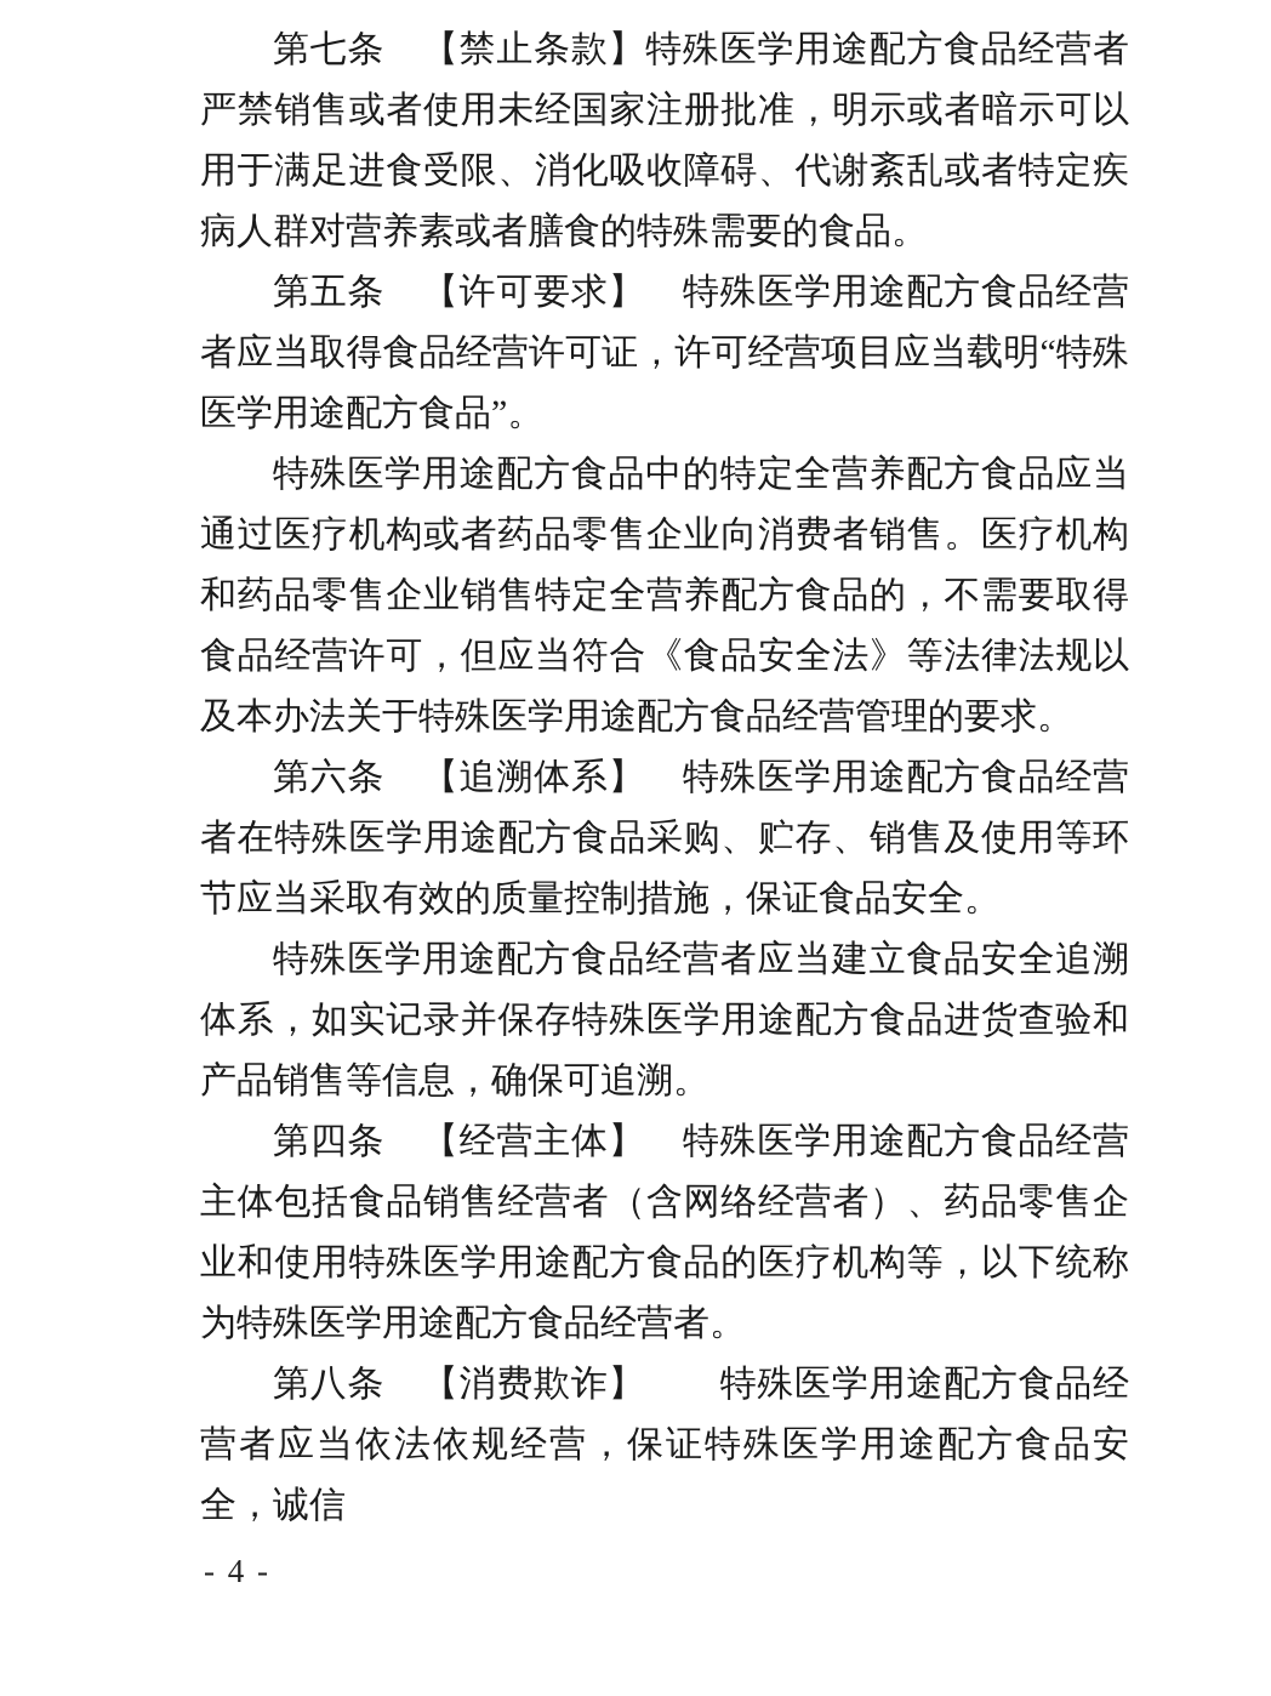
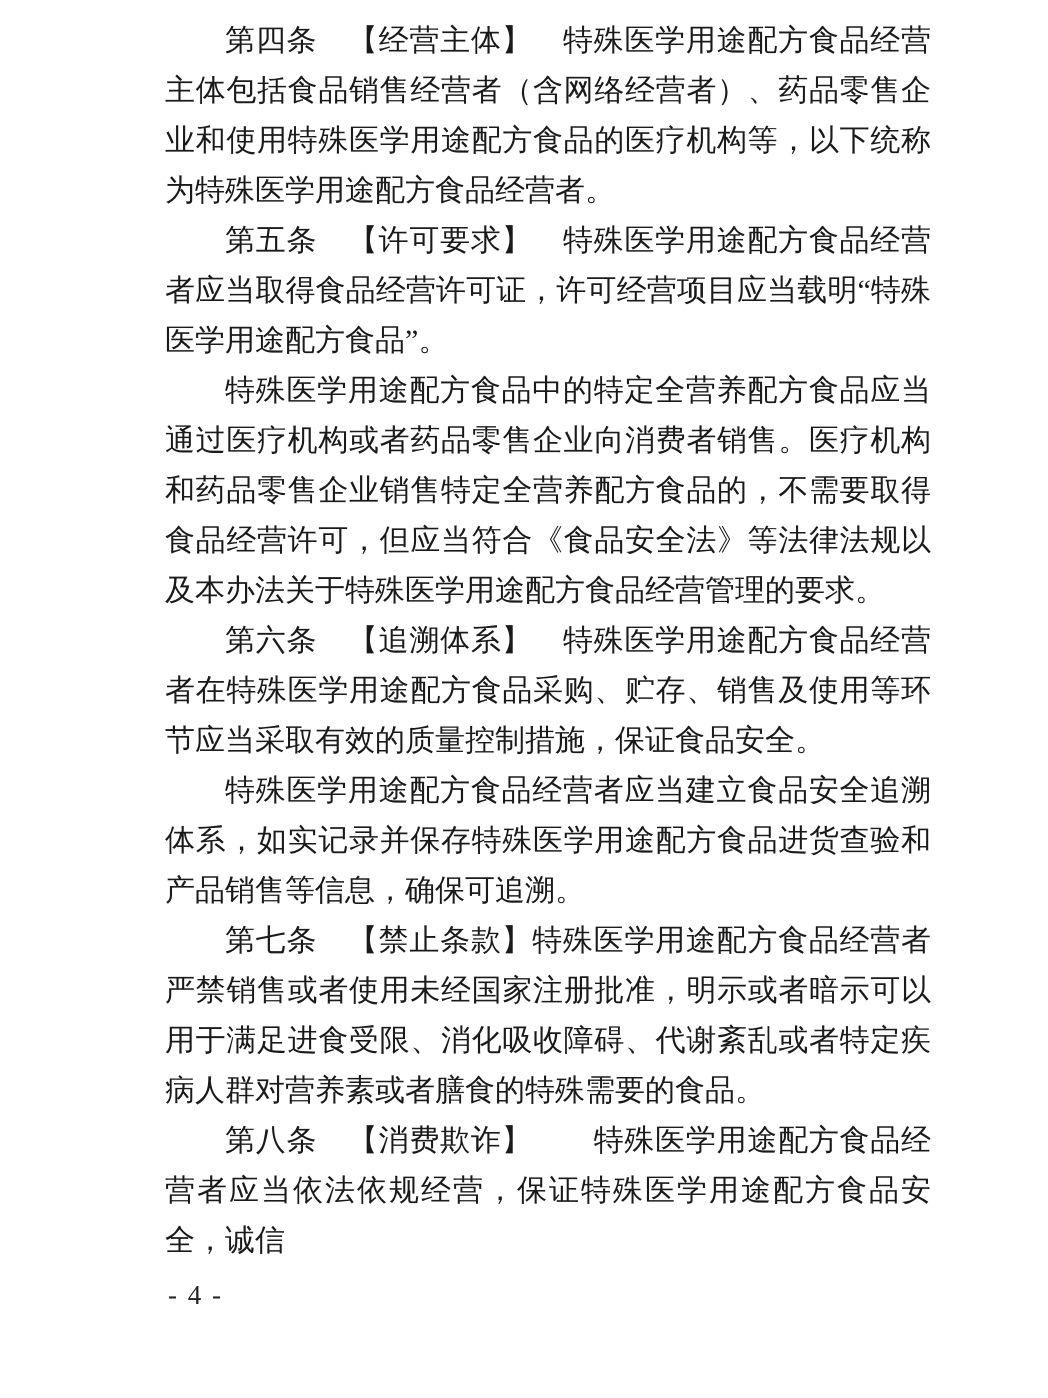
- 第七条 【禁止条款】特殊医学用途配方食品经营者严禁销售或者使用未经国家注册批准，明示或者暗示可以用于满足进食受限、消化吸收障碍、代谢紊乱或者特定疾病人群对营养素或者膳食的特殊需要的食品。
+ 第四条 【经营主体】 特殊医学用途配方食品经营主体包括食品销售经营者（含网络经营者）、药品零售企业和使用特殊医学用途配方食品的医疗机构等，以下统称为特殊医学用途配方食品经营者。
  第五条 【许可要求】 特殊医学用途配方食品经营者应当取得食品经营许可证，许可经营项目应当载明“特殊医学用途配方食品”。
  特殊医学用途配方食品中的特定全营养配方食品应当通过医疗机构或者药品零售企业向消费者销售。医疗机构和药品零售企业销售特定全营养配方食品的，不需要取得食品经营许可，但应当符合《食品安全法》等法律法规以及本办法关于特殊医学用途配方食品经营管理的要求。
  第六条 【追溯体系】 特殊医学用途配方食品经营者在特殊医学用途配方食品采购、贮存、销售及使用等环节应当采取有效的质量控制措施，保证食品安全。
  特殊医学用途配方食品经营者应当建立食品安全追溯体系，如实记录并保存特殊医学用途配方食品进货查验和产品销售等信息，确保可追溯。
- 第四条 【经营主体】 特殊医学用途配方食品经营主体包括食品销售经营者（含网络经营者）、药品零售企业和使用特殊医学用途配方食品的医疗机构等，以下统称为特殊医学用途配方食品经营者。
+ 第七条 【禁止条款】特殊医学用途配方食品经营者严禁销售或者使用未经国家注册批准，明示或者暗示可以用于满足进食受限、消化吸收障碍、代谢紊乱或者特定疾病人群对营养素或者膳食的特殊需要的食品。
  第八条 【消费欺诈】 特殊医学用途配方食品经营者应当依法依规经营，保证特殊医学用途配方食品安全，诚信
  - 4 -
